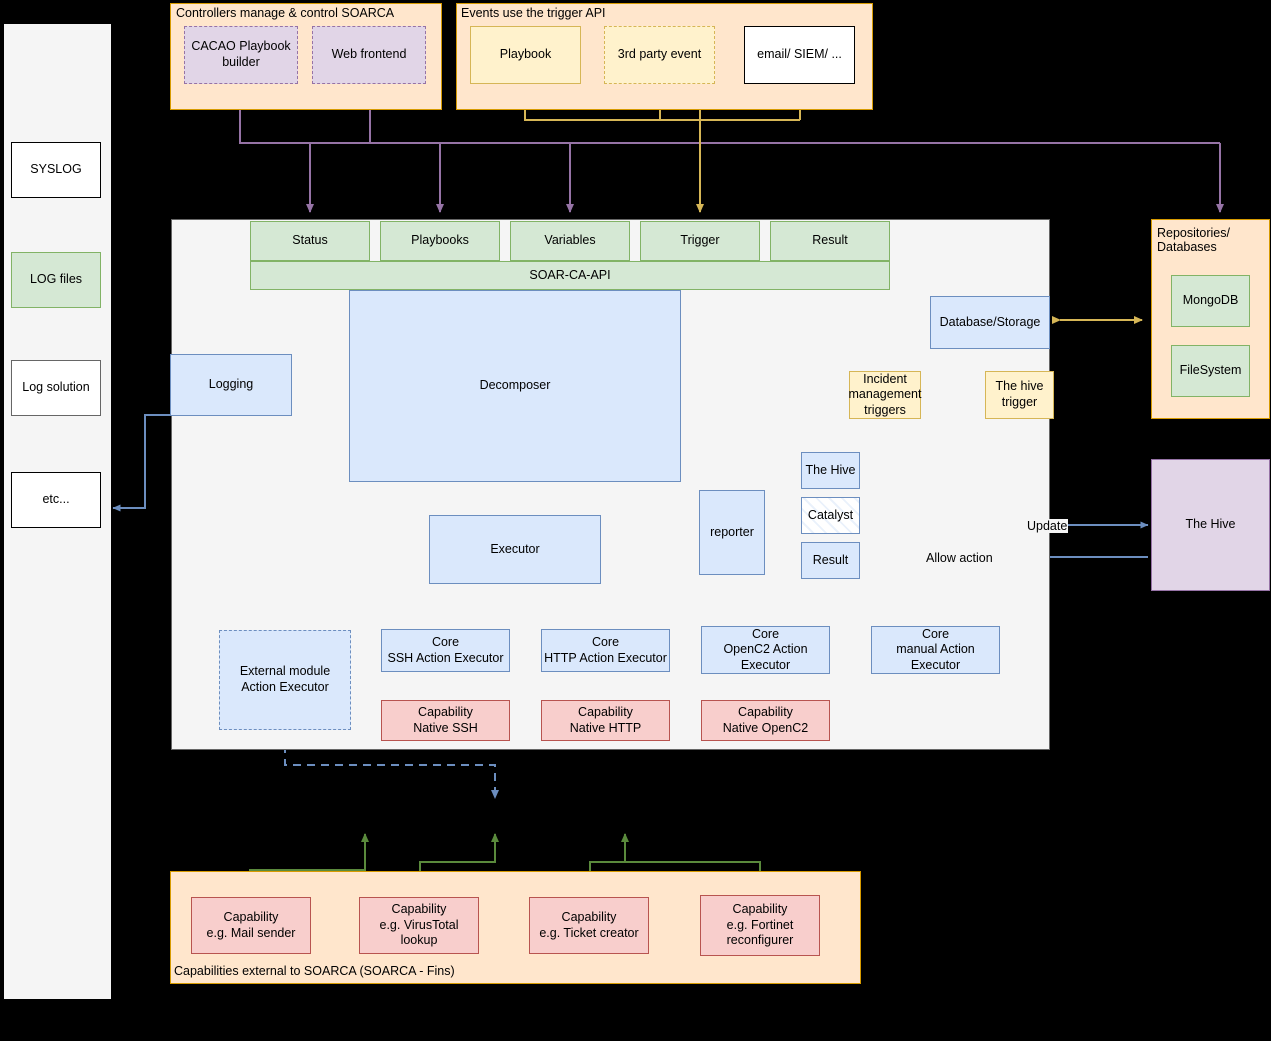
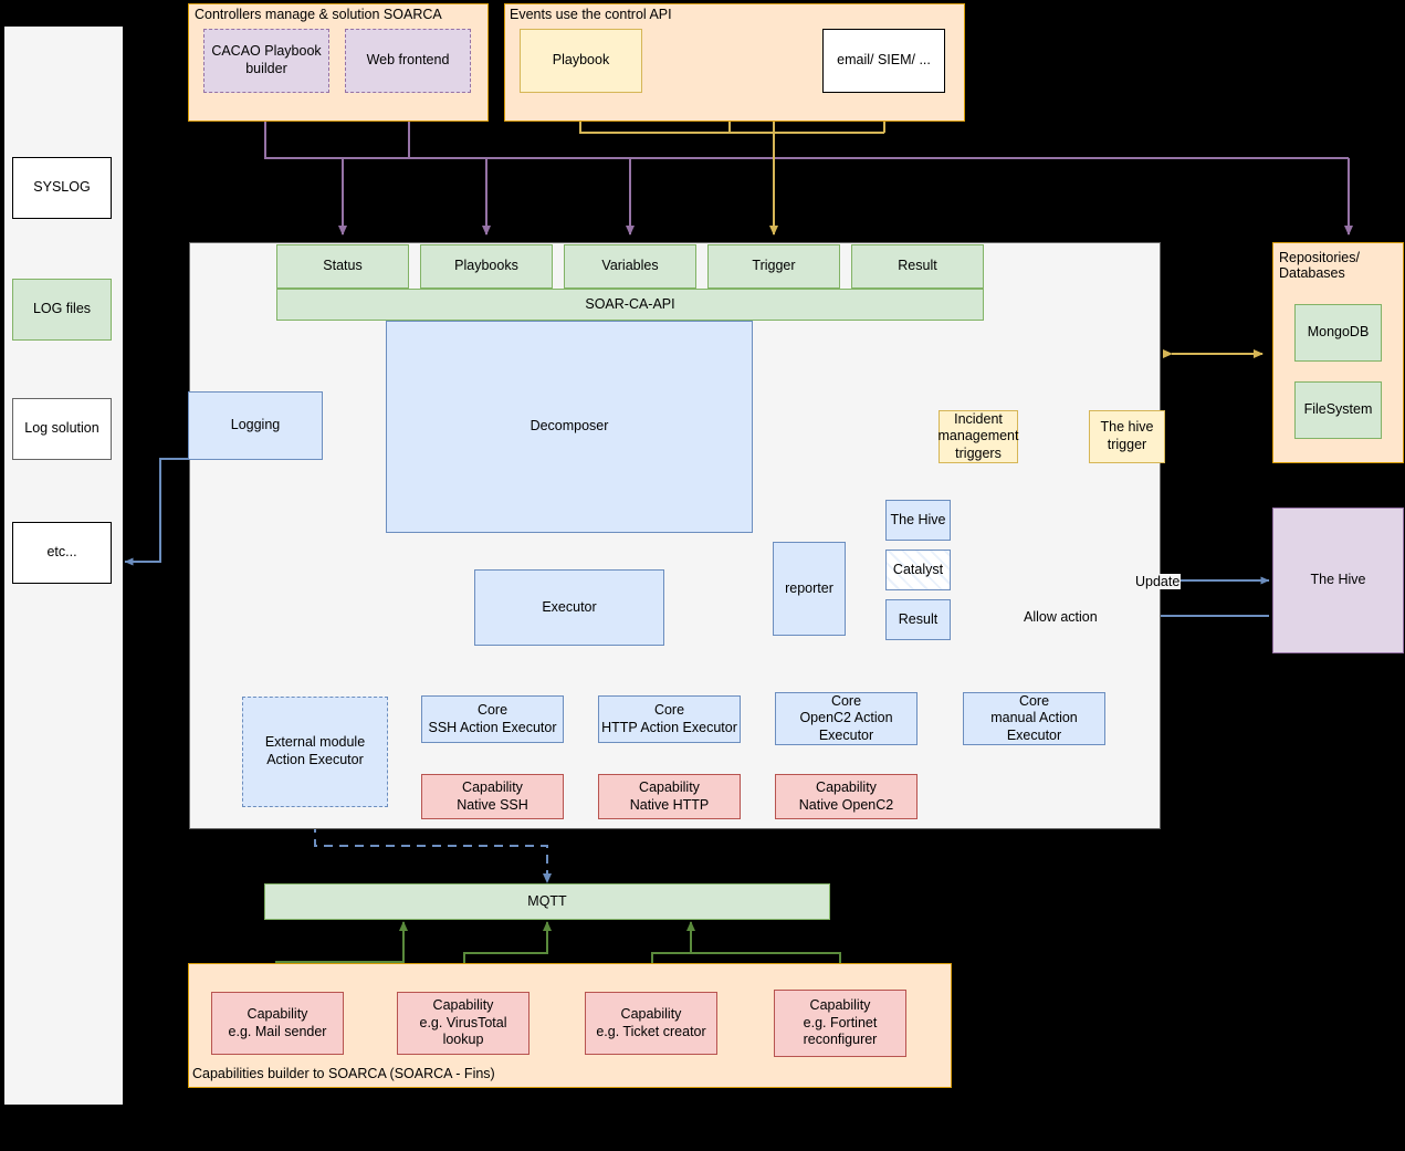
  SYSLOG
  LOG files
  Log solution
  etc...
- Controllers manage & control SOARCA
+ Controllers manage & solution SOARCA
  CACAO Playbook
  builder
  Web frontend
- Events use the trigger API
+ Events use the control API
  Playbook
- 3rd party event
  email/ SIEM/ ...
  Status
  Playbooks
  Variables
  Trigger
  Result
  SOAR-CA-API
  Decomposer
  Logging
  Executor
  reporter
- Database/Storage
  Incident
  management
  triggers
  The hive
  trigger
  The Hive
  Catalyst
  Result
  Update
  Allow action
  External module
  Action Executor
  Core
  SSH Action Executor
  Capability
  Native SSH
  Core
  HTTP Action Executor
  Capability
  Native HTTP
  Core
  OpenC2 Action
  Executor
  Capability
  Native OpenC2
  Core
  manual Action
  Executor
  Repositories/
  Databases
  MongoDB
  FileSystem
  The Hive
+ MQTT
- Capabilities external to SOARCA (SOARCA - Fins)
+ Capabilities builder to SOARCA (SOARCA - Fins)
  Capability
  e.g. Mail sender
  Capability
  e.g. VirusTotal lookup
  Capability
  e.g. Ticket creator
  Capability
  e.g. Fortinet
  reconfigurer
